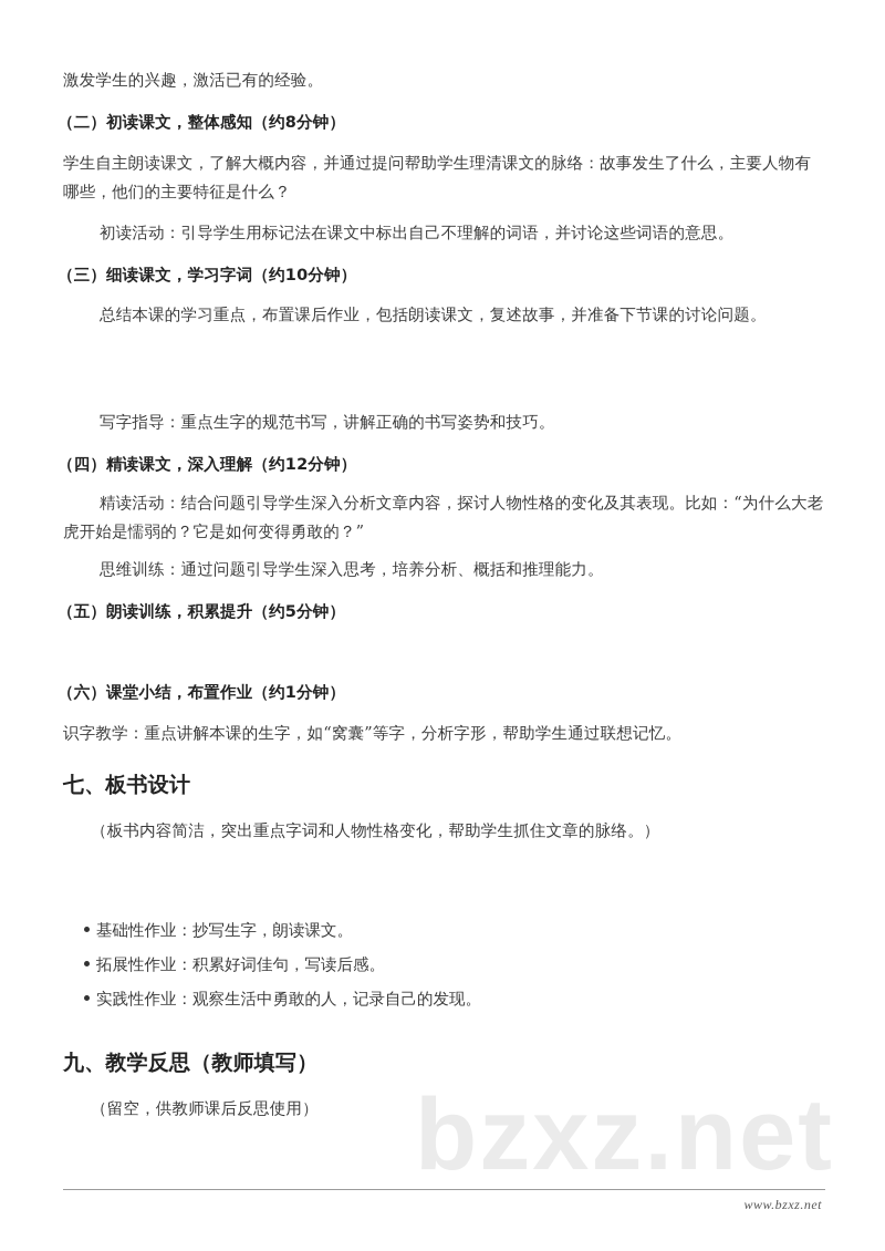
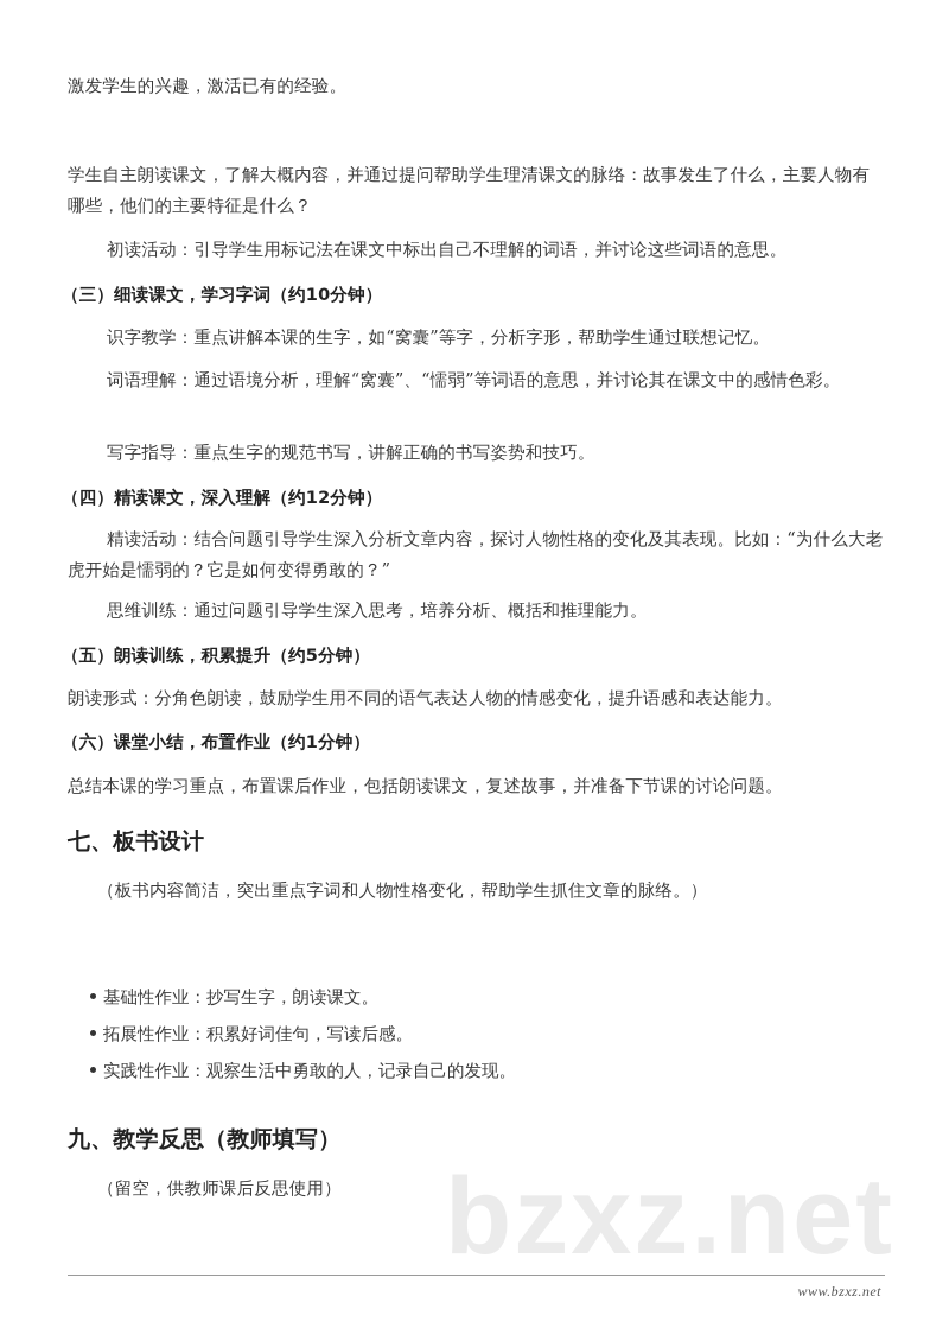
  激发学生的兴趣，激活已有的经验。
- （二）初读课文，整体感知（约8分钟）
  学生自主朗读课文，了解大概内容，并通过提问帮助学生理清课文的脉络：故事发生了什么，主要人物有哪些，他们的主要特征是什么？
  初读活动：引导学生用标记法在课文中标出自己不理解的词语，并讨论这些词语的意思。
  （三）细读课文，学习字词（约10分钟）
- 总结本课的学习重点，布置课后作业，包括朗读课文，复述故事，并准备下节课的讨论问题。
+ 识字教学：重点讲解本课的生字，如“窝囊”等字，分析字形，帮助学生通过联想记忆。
+ 词语理解：通过语境分析，理解“窝囊”、“懦弱”等词语的意思，并讨论其在课文中的感情色彩。
  写字指导：重点生字的规范书写，讲解正确的书写姿势和技巧。
  （四）精读课文，深入理解（约12分钟）
  精读活动：结合问题引导学生深入分析文章内容，探讨人物性格的变化及其表现。比如：“为什么大老虎开始是懦弱的？它是如何变得勇敢的？”
  思维训练：通过问题引导学生深入思考，培养分析、概括和推理能力。
  （五）朗读训练，积累提升（约5分钟）
+ 朗读形式：分角色朗读，鼓励学生用不同的语气表达人物的情感变化，提升语感和表达能力。
  （六）课堂小结，布置作业（约1分钟）
- 识字教学：重点讲解本课的生字，如“窝囊”等字，分析字形，帮助学生通过联想记忆。
+ 总结本课的学习重点，布置课后作业，包括朗读课文，复述故事，并准备下节课的讨论问题。
  七、板书设计
  （板书内容简洁，突出重点字词和人物性格变化，帮助学生抓住文章的脉络。）
  基础性作业：抄写生字，朗读课文。
  拓展性作业：积累好词佳句，写读后感。
  实践性作业：观察生活中勇敢的人，记录自己的发现。
  九、教学反思（教师填写）
  （留空，供教师课后反思使用）
  bzxz.net
  www.bzxz.net
